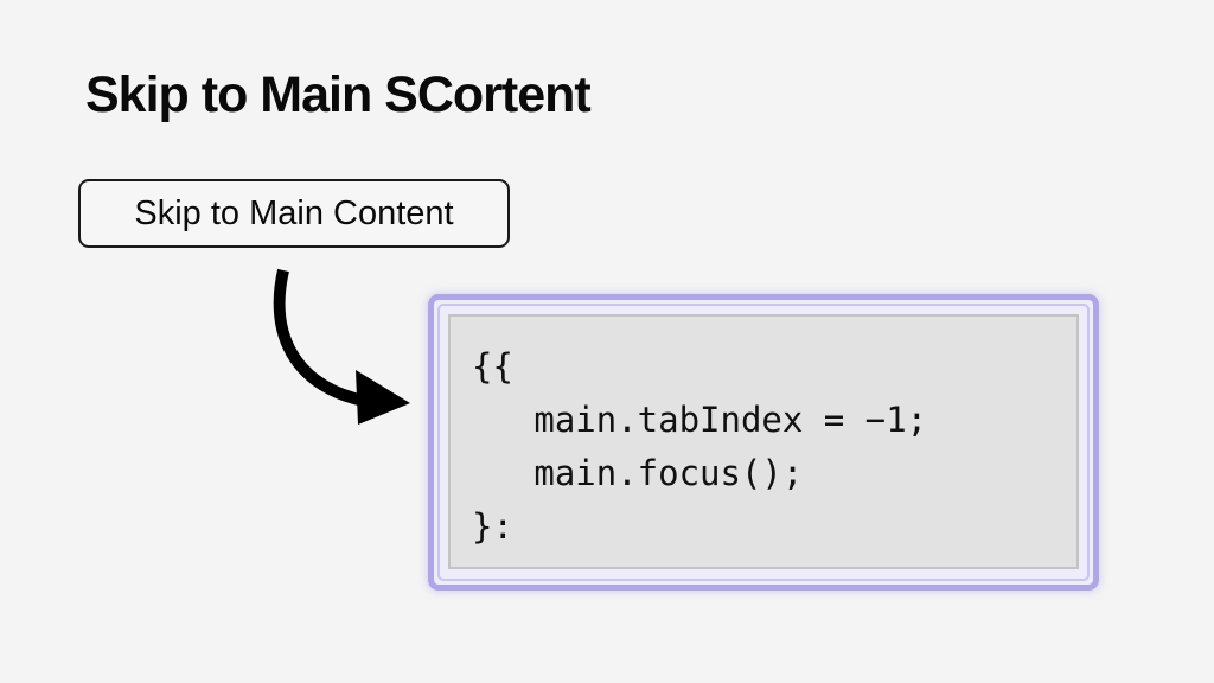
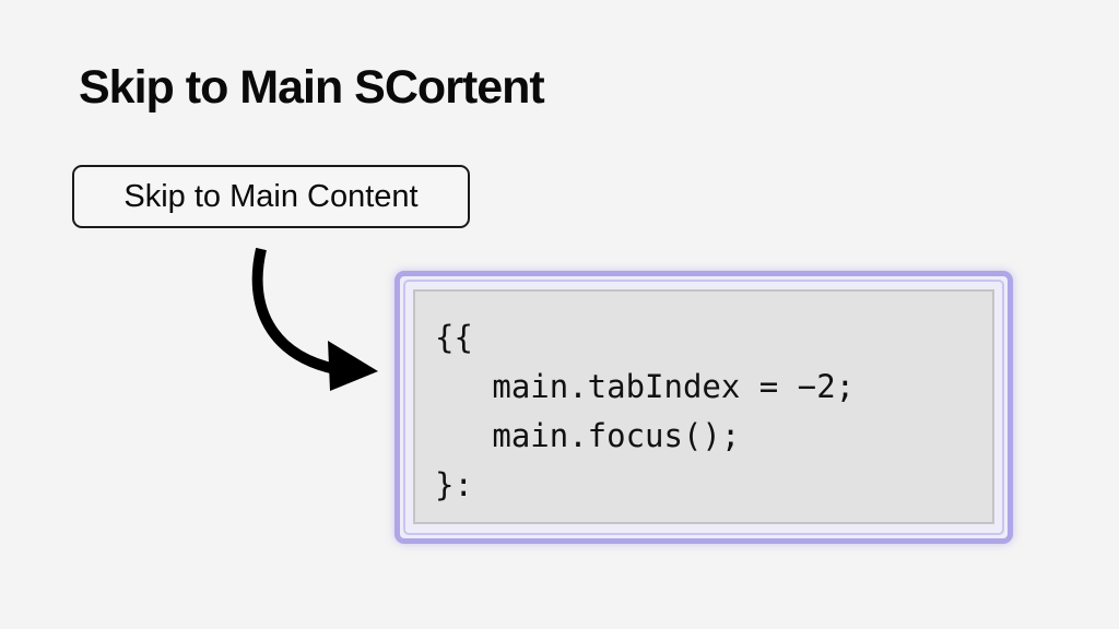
  Skip to Main SCortent
  Skip to Main Content
- {{ main.tabIndex = −1; main.focus(); }:
+ {{ main.tabIndex = −2; main.focus(); }:
